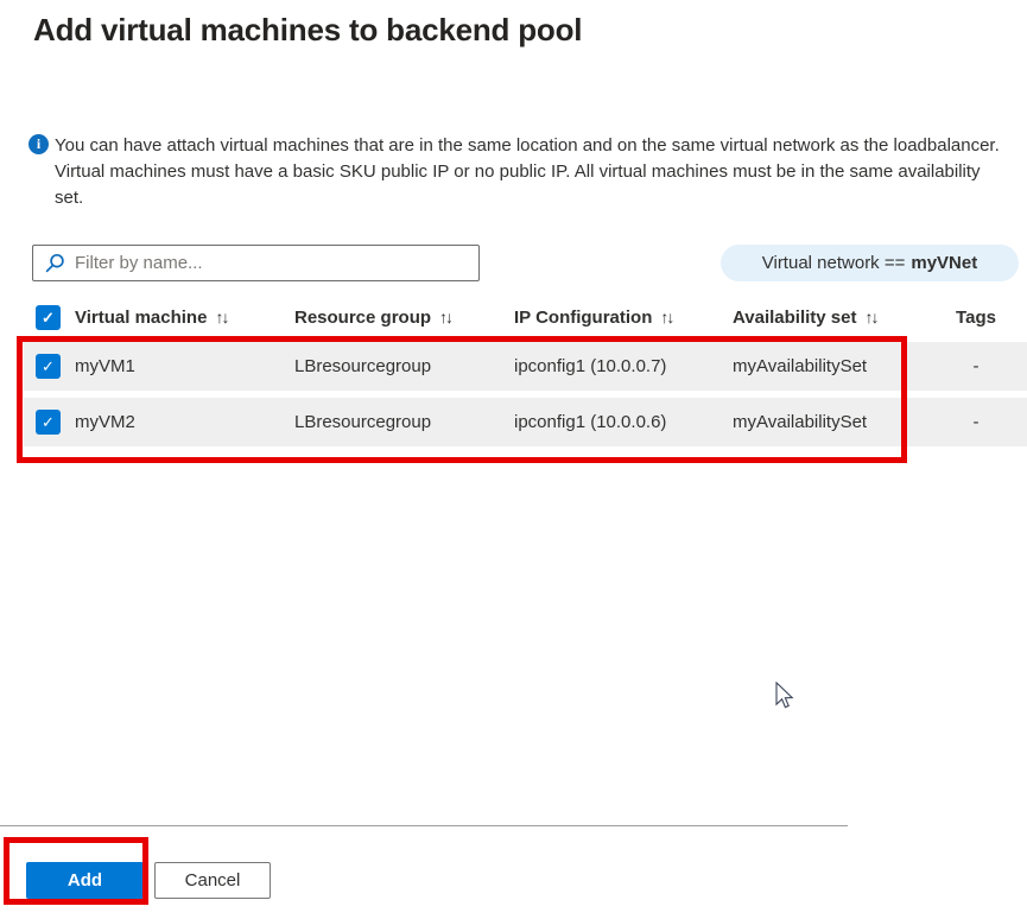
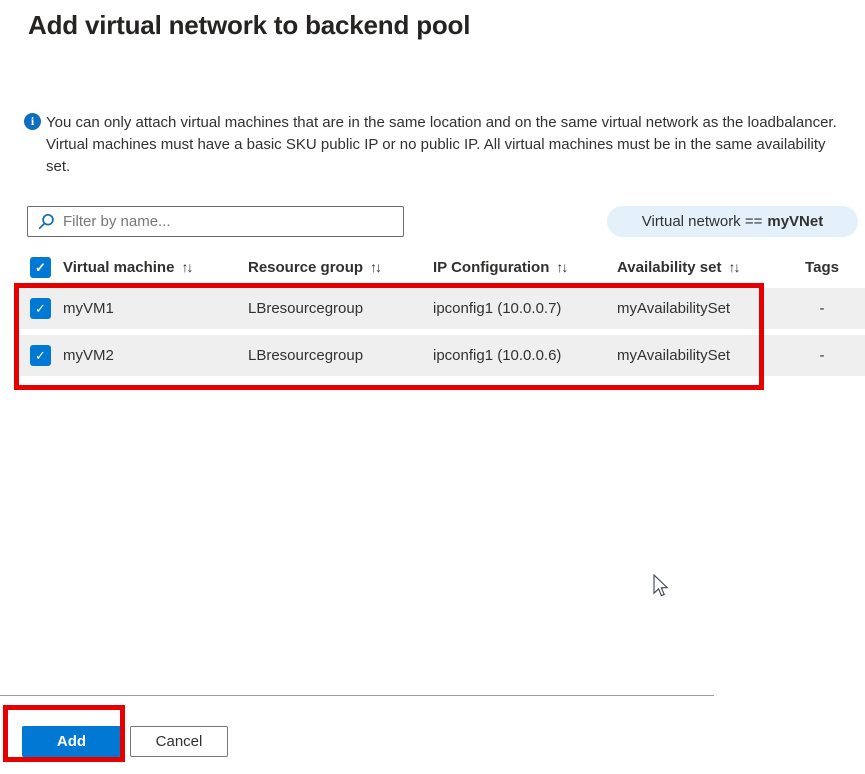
- Add virtual machines to backend pool
+ Add virtual network to backend pool
  i
- You can have attach virtual machines that are in the same location and on the same virtual network as the loadbalancer.
+ You can only attach virtual machines that are in the same location and on the same virtual network as the loadbalancer.
  Virtual machines must have a basic SKU public IP or no public IP. All virtual machines must be in the same availability
  set.
  Filter by name...
  Virtual network ==
  myVNet
  ✓
  Virtual machine
  ↑↓
  Resource group
  ↑↓
  IP Configuration
  ↑↓
  Availability set
  ↑↓
  Tags
  ✓
  myVM1
  LBresourcegroup
  ipconfig1 (10.0.0.7)
  myAvailabilitySet
  -
  ✓
  myVM2
  LBresourcegroup
  ipconfig1 (10.0.0.6)
  myAvailabilitySet
  -
  Add
  Cancel
